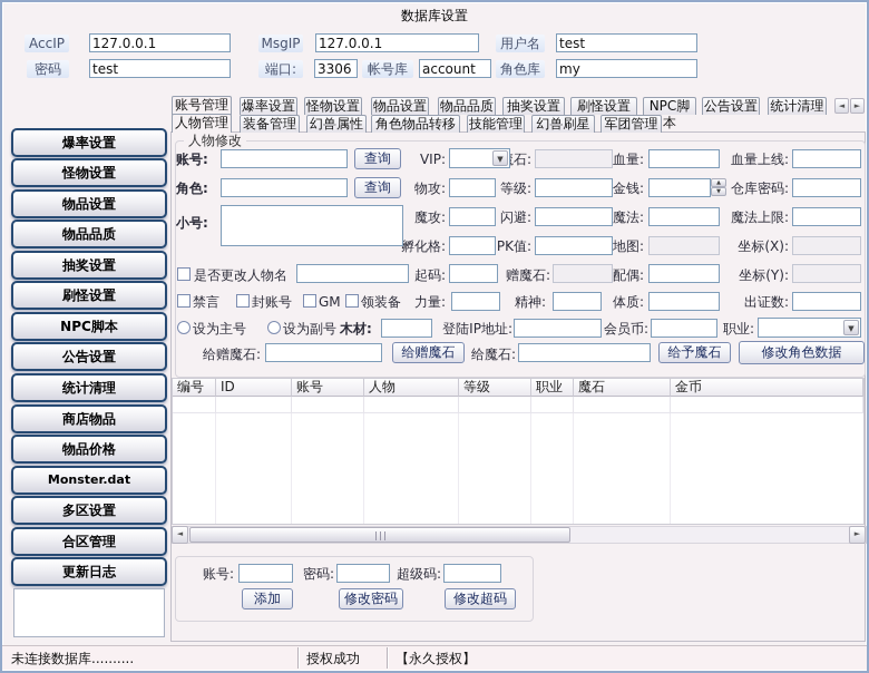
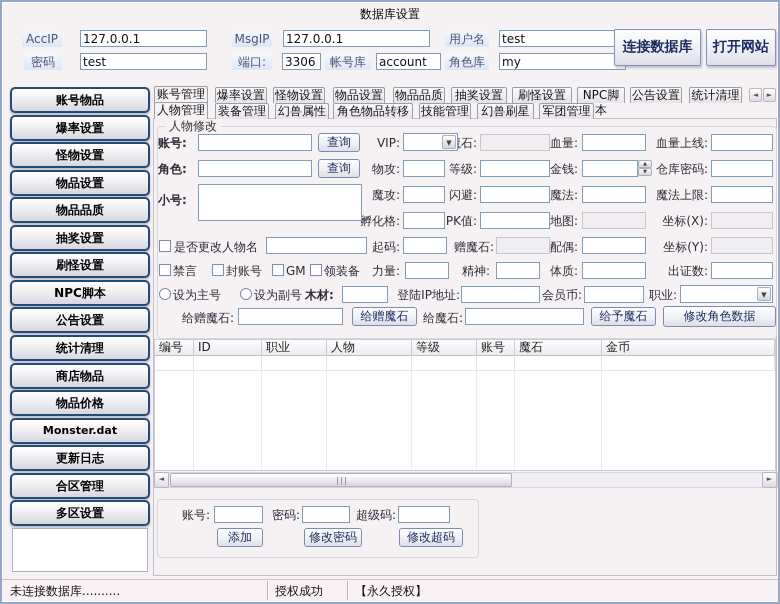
  数据库设置
  AccIP
  127.0.0.1
  MsgIP
  127.0.0.1
  用户名
  test
  密码
  test
  端口:
  3306
  帐号库
  account
  角色库
  my
+ 连接数据库
+ 打开网站
+ 账号物品
  爆率设置
  怪物设置
  物品设置
  物品品质
  抽奖设置
  刷怪设置
  NPC脚本
  公告设置
  统计清理
  商店物品
  物品价格
  Monster.dat
- 多区设置
+ 更新日志
  合区管理
- 更新日志
+ 多区设置
  账号管理
  爆率设置
  怪物设置
  物品设置
  物品品质
  抽奖设置
  刷怪设置
  NPC脚本
  公告设置
  统计清理
  ◄
  ►
  人物管理
  装备管理
  幻兽属性
  角色物品转移
  技能管理
  幻兽刷星
  军团管理
  人物修改
  账号:
  查询
  VIP:
  ▼
  血量:
  血量上线:
  角色:
  查询
  物攻:
  等级:
  金钱:
  仓库密码:
  小号:
  魔攻:
  闪避:
  魔法:
  魔法上限:
  孵化格:
  PK值:
  地图:
  坐标(X):
  是否更改人物名
  起码:
  赠魔石:
  配偶:
  坐标(Y):
  禁言
  封账号
  GM
  领装备
  力量:
  精神:
  体质:
  出证数:
  设为主号
  设为副号
  木材:
  登陆IP地址:
  会员币:
  职业:
  ▼
  给赠魔石:
  给赠魔石
  给魔石:
  给予魔石
  修改角色数据
  编号
  ID
- 账号
+ 职业
  人物
  等级
- 职业
+ 账号
  魔石
  金币
  ◄
  ►
  账号:
  密码:
  超级码:
  添加
  修改密码
  修改超码
  未连接数据库..........
  授权成功
  【永久授权】
